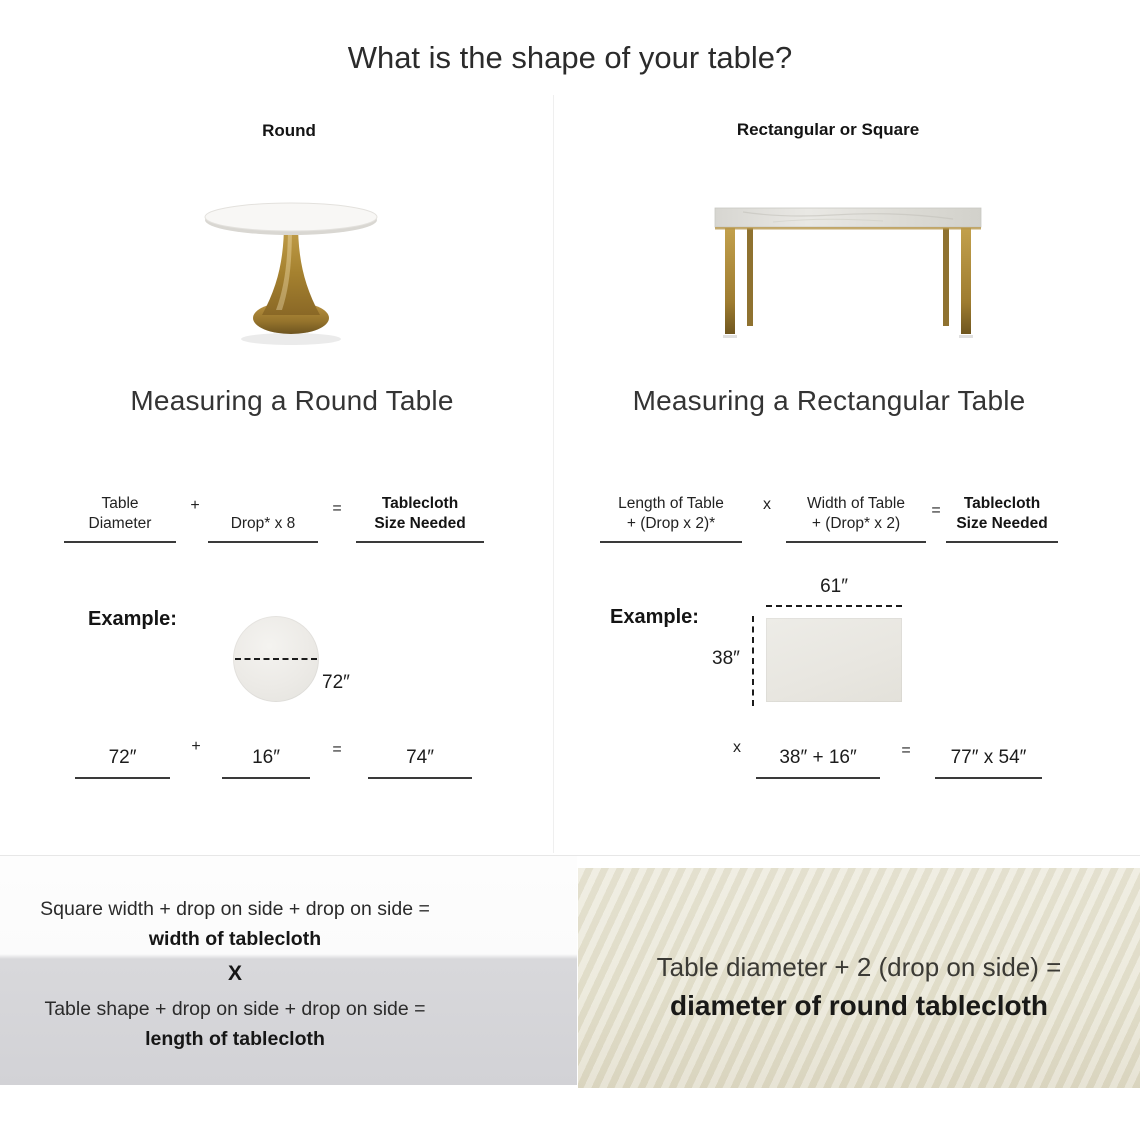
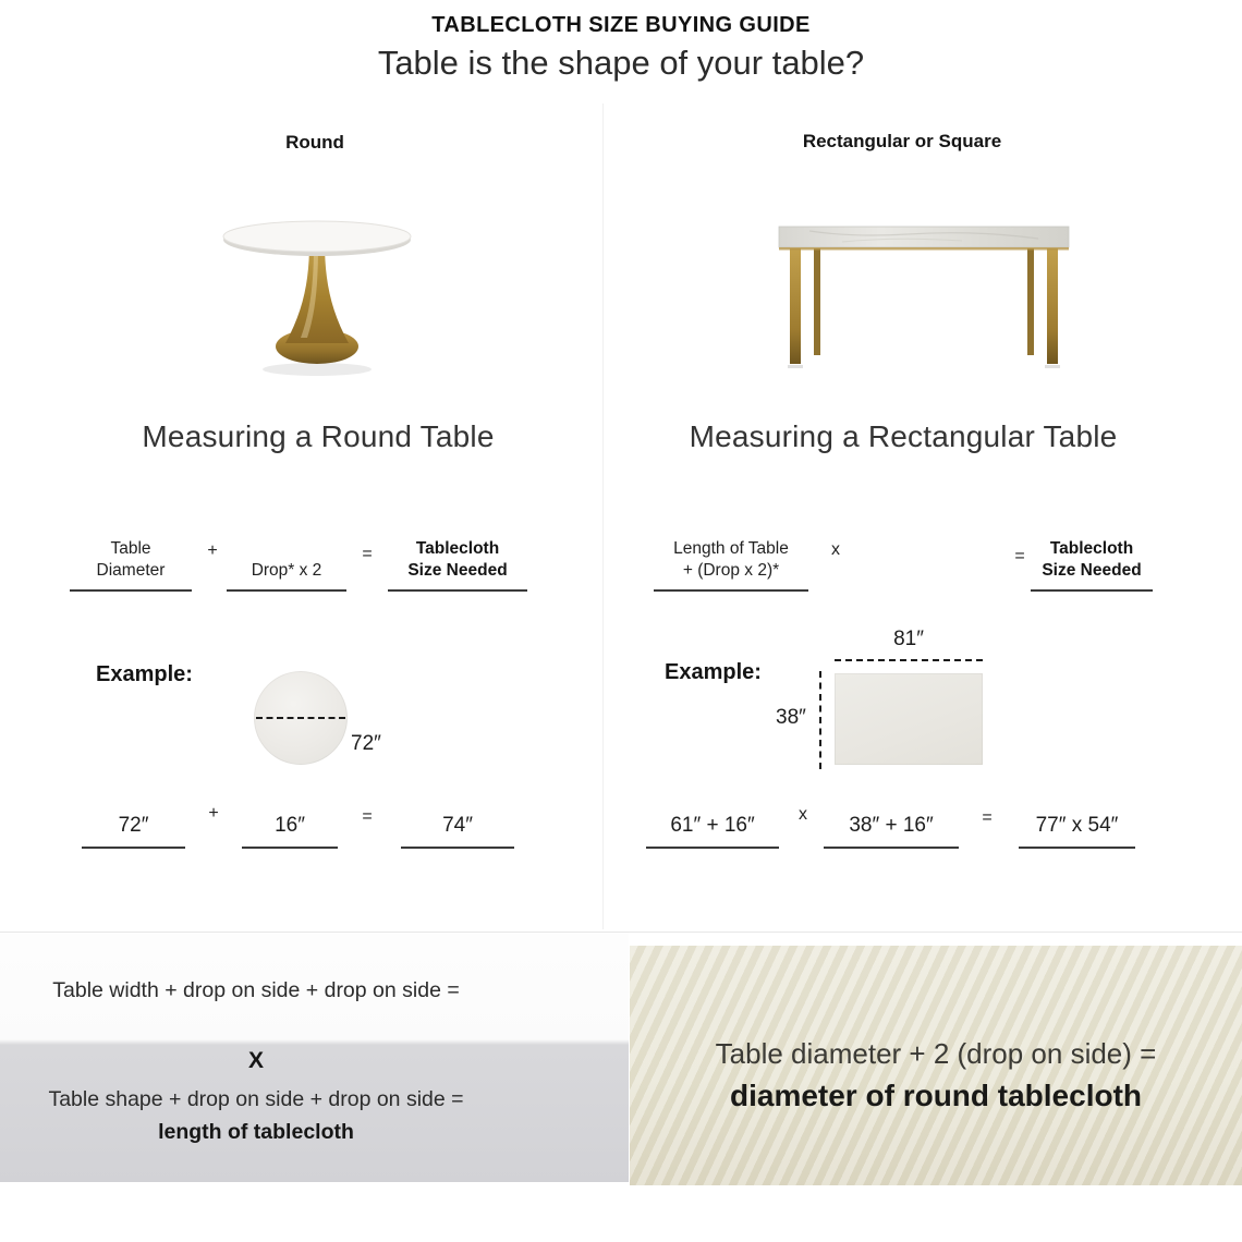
+ TABLECLOTH SIZE BUYING GUIDE
- What is the shape of your table?
+ Table is the shape of your table?
  Round
  Rectangular or Square
  Measuring a Round Table
  Measuring a Rectangular Table
  Table
  Diameter
  +
- Drop* x 8
+ Drop* x 2
  =
  Tablecloth
  Size Needed
  Length of Table
  + (Drop x 2)*
  x
- Width of Table
- + (Drop* x 2)
  =
  Tablecloth
  Size Needed
  Example:
  72″
  Example:
- 61″
+ 81″
  38″
  72″
  +
  16″
  =
  74″
+ 61″ + 16″
  x
  38″ + 16″
  =
  77″ x 54″
- Square width + drop on side + drop on side =
+ Table width + drop on side + drop on side =
- width of tablecloth
  X
  Table shape + drop on side + drop on side =
  length of tablecloth
  Table diameter + 2 (drop on side) =
  diameter of round tablecloth
